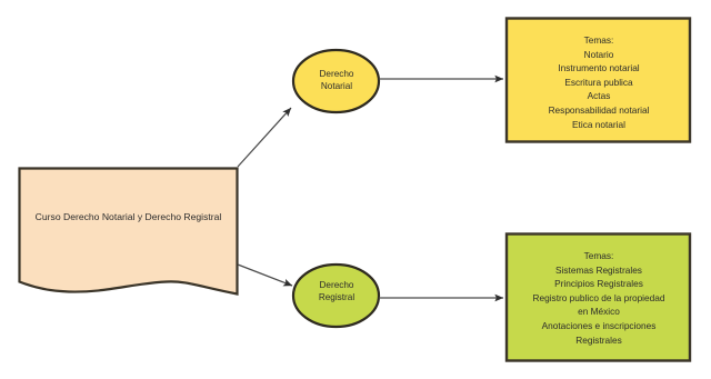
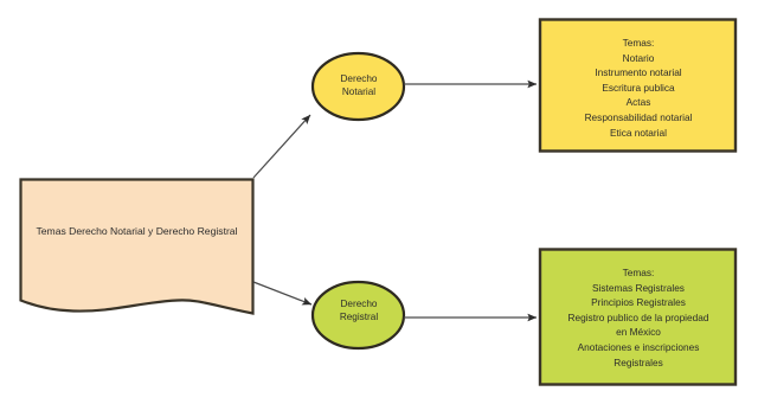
- Curso Derecho Notarial y Derecho Registral
+ Temas Derecho Notarial y Derecho Registral
  Derecho
  Notarial
  Derecho
  Registral
  Temas:
  Notario
  Instrumento notarial
  Escritura publica
  Actas
  Responsabilidad notarial
  Etica notarial
  Temas:
  Sistemas Registrales
  Principios Registrales
  Registro publico de la propiedad
  en México
  Anotaciones e inscripciones
  Registrales
